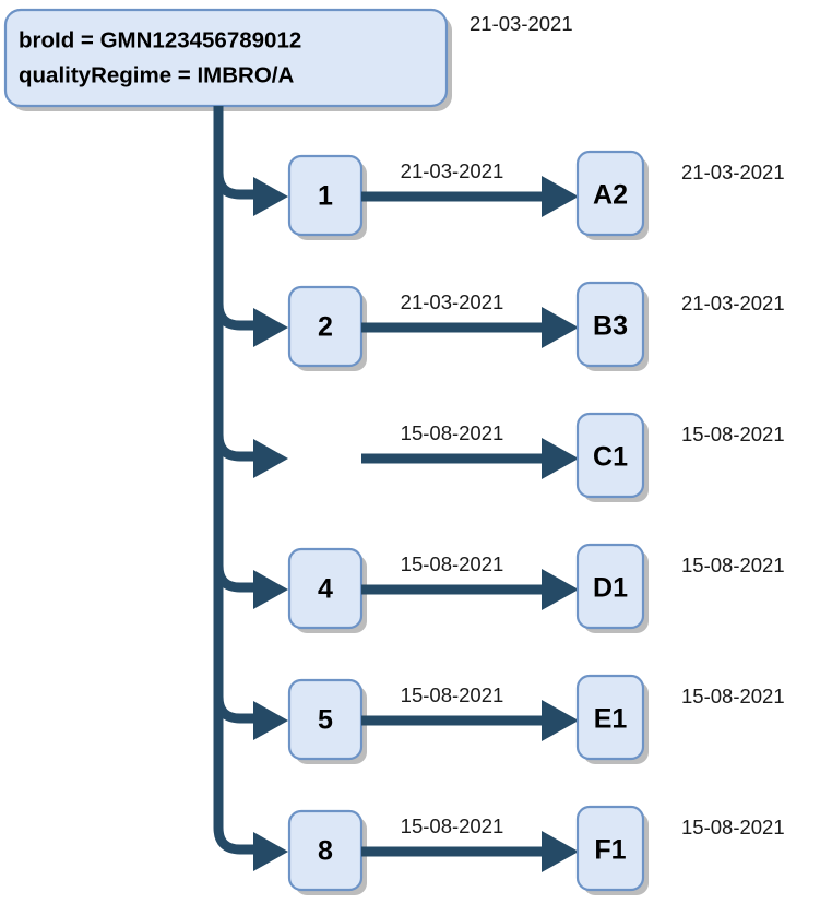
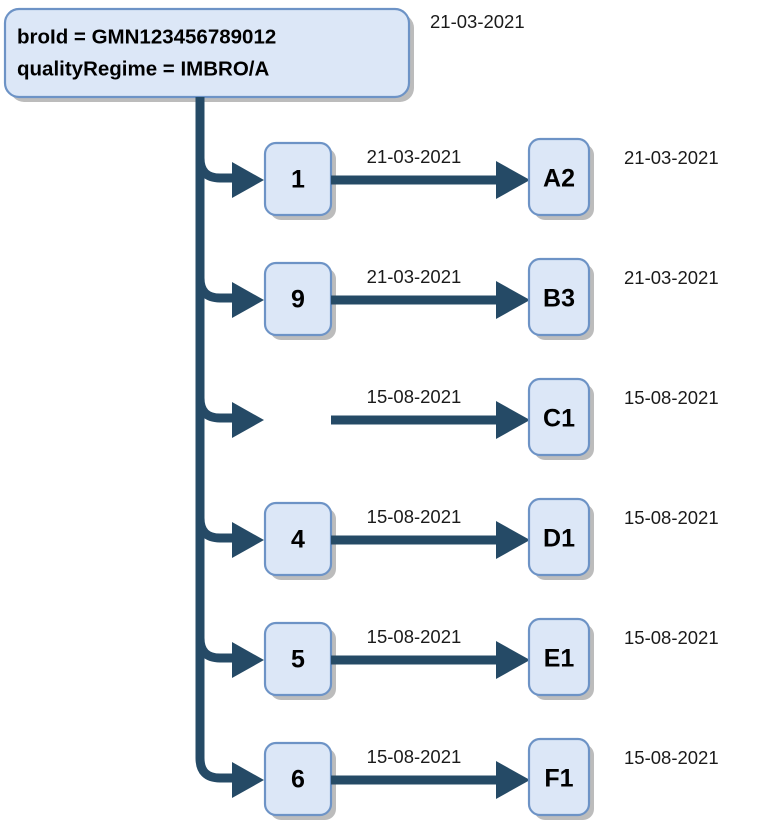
  broId = GMN123456789012
  qualityRegime = IMBRO/A
  21-03-2021
  1
  21-03-2021
  A2
  21-03-2021
- 2
+ 9
  21-03-2021
  B3
  21-03-2021
  15-08-2021
  C1
  15-08-2021
  4
  15-08-2021
  D1
  15-08-2021
  5
  15-08-2021
  E1
  15-08-2021
- 8
+ 6
  15-08-2021
  F1
  15-08-2021
